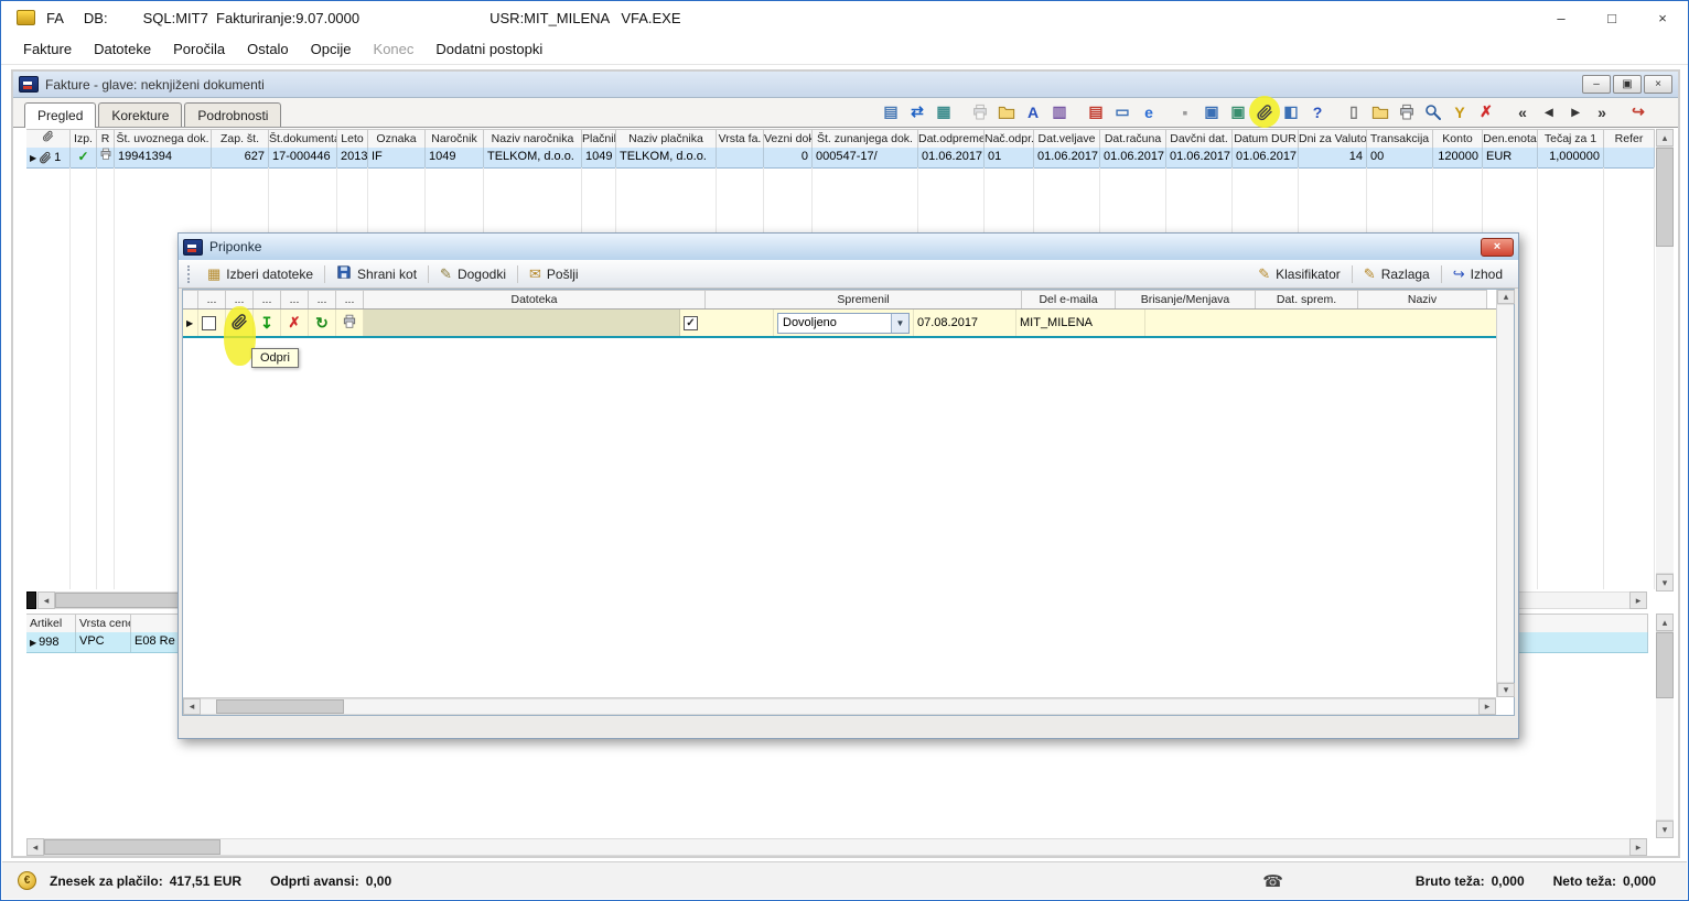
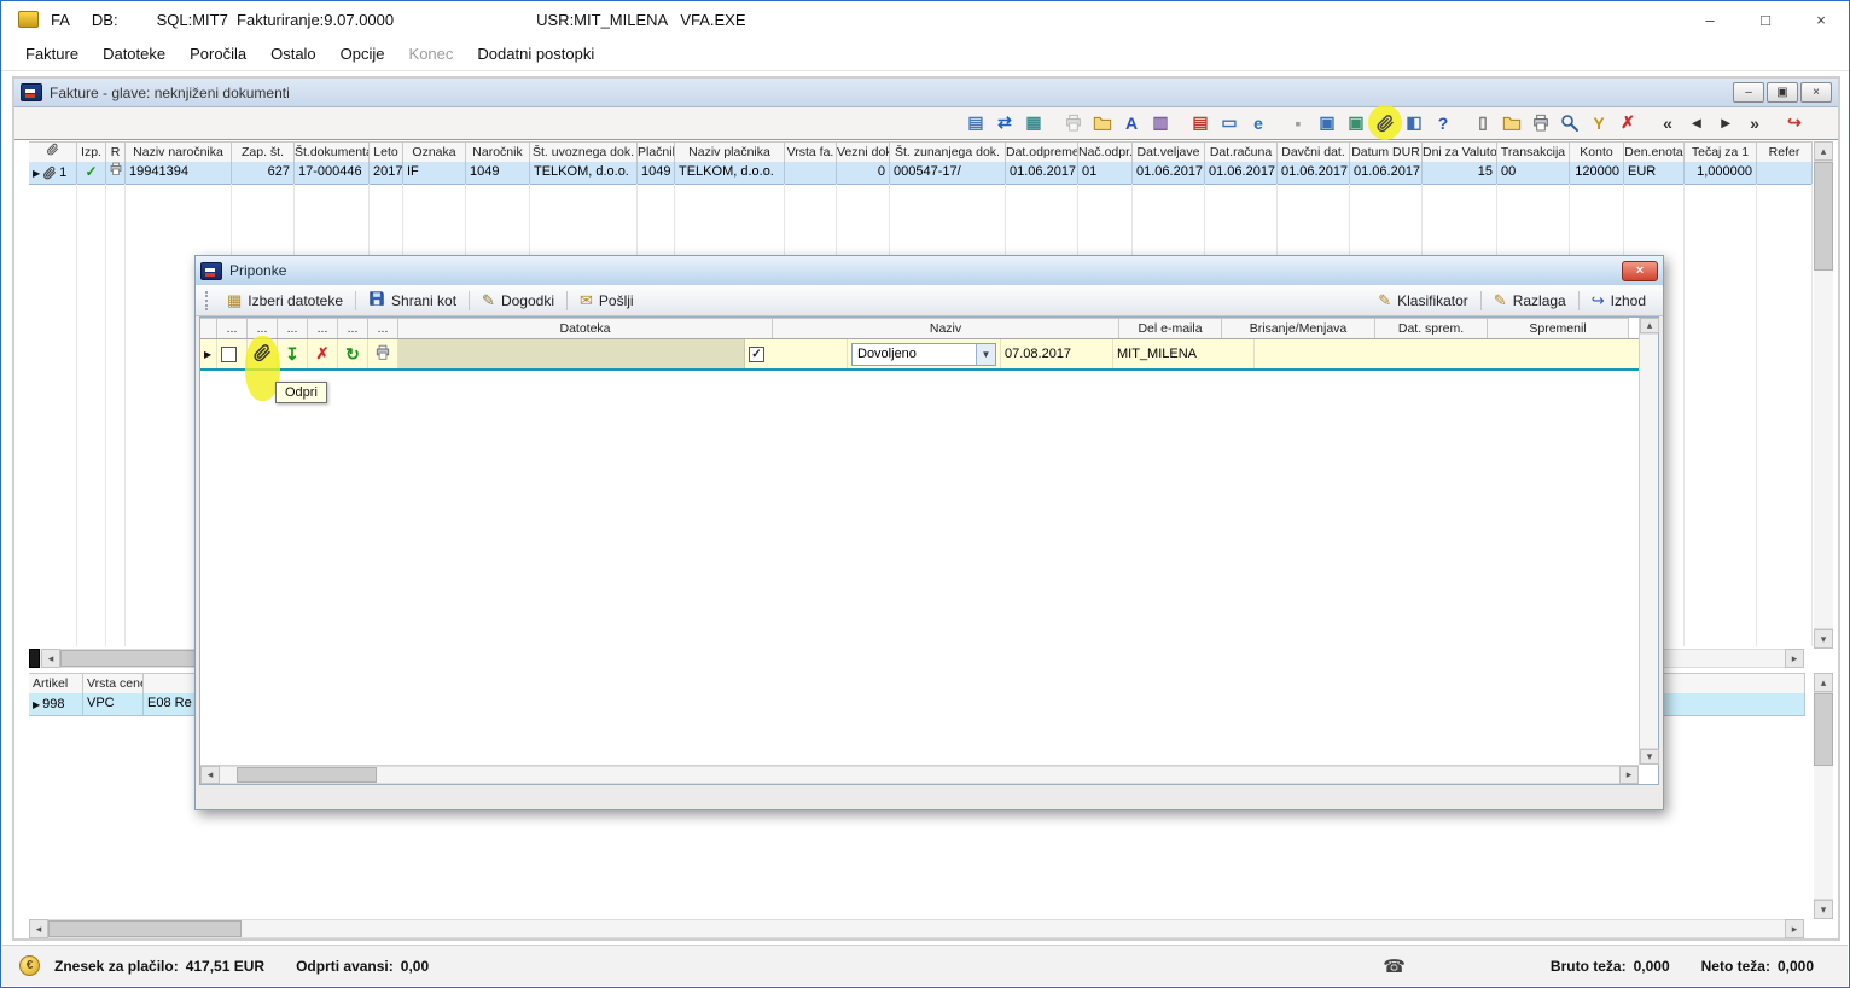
  FA
  DB:
  SQL:MIT7 Fakturiranje:9.07.0000
  USR:MIT_MILENA VFA.EXE
  –
  □
  ×
  Fakture
  Datoteke
  Poročila
  Ostalo
  Opcije
  Konec
  Dodatni postopki
  Fakture - glave: neknjiženi dokumenti
  –
  ▣
  ×
- Pregled
- Korekture
- Podrobnosti
  ▤
  ⇄
  ▦
  A
  ▥
  ▤
  ▭
  e
  ▪
  ▣
  ▣
  ◧
  ?
  ▯
  Y
  ✗
  «
  ◂
  ▸
  »
  ↪
  Izp.
  R
- Št. uvoznega dok.
+ Naziv naročnika
  Zap. št.
  Št.dokument
  Leto
  Oznaka
  Naročnik
- Naziv naročnika
+ Št. uvoznega dok.
  Plačni
  Naziv plačnika
  Vrsta fa.
  Vezni dok
  Št. zunanjega dok.
  Dat.odpreme
  Nač.odpr.
  Dat.veljave
  Dat.računa
  Davčni dat.
  Datum DUR
  Dni za Valuto
  Transakcija
  Konto
  Den.enota
  Tečaj za 1
  Refer
  ▶
  1
  ✓
  19941394
  627
  17-000446
- 2013
+ 2017
  IF
  1049
  TELKOM, d.o.o.
  1049
  TELKOM, d.o.o.
  0
  000547-17/
  01.06.2017
  01
  01.06.2017
  01.06.2017
  01.06.2017
  01.06.2017
- 14
+ 15
  00
  120000
  EUR
  1,000000
  ◂
  ▸
  Artikel
  Vrsta cen
  ▶
  998
  VPC
  E08 Re
  ◂
  ▸
  ▴
  ▾
  ▴
  ▾
  €
  Znesek za plačilo:
  417,51 EUR
  Odprti avansi:
  0,00
  ☎
  Bruto teža:
  0,000
  Neto teža:
  0,000
  Priponke
  ×
  ▦
  Izberi datoteke
  Shrani kot
  ✎
  Dogodki
  ✉
  Pošlji
  ✎
  Klasifikator
  ✎
  Razlaga
  ↪
  Izhod
  ...
  ...
  ...
  ...
  ...
  ...
  Datoteka
- Spremenil
+ Naziv
  Del e-maila
  Brisanje/Menjava
  Dat. sprem.
- Naziv
+ Spremenil
  ▶
  ↧
  ✗
  ↻
  ✓
  Dovoljeno
  ▼
  07.08.2017
  MIT_MILENA
  ▴
  ▾
  ◂
  ▸
  Odpri
